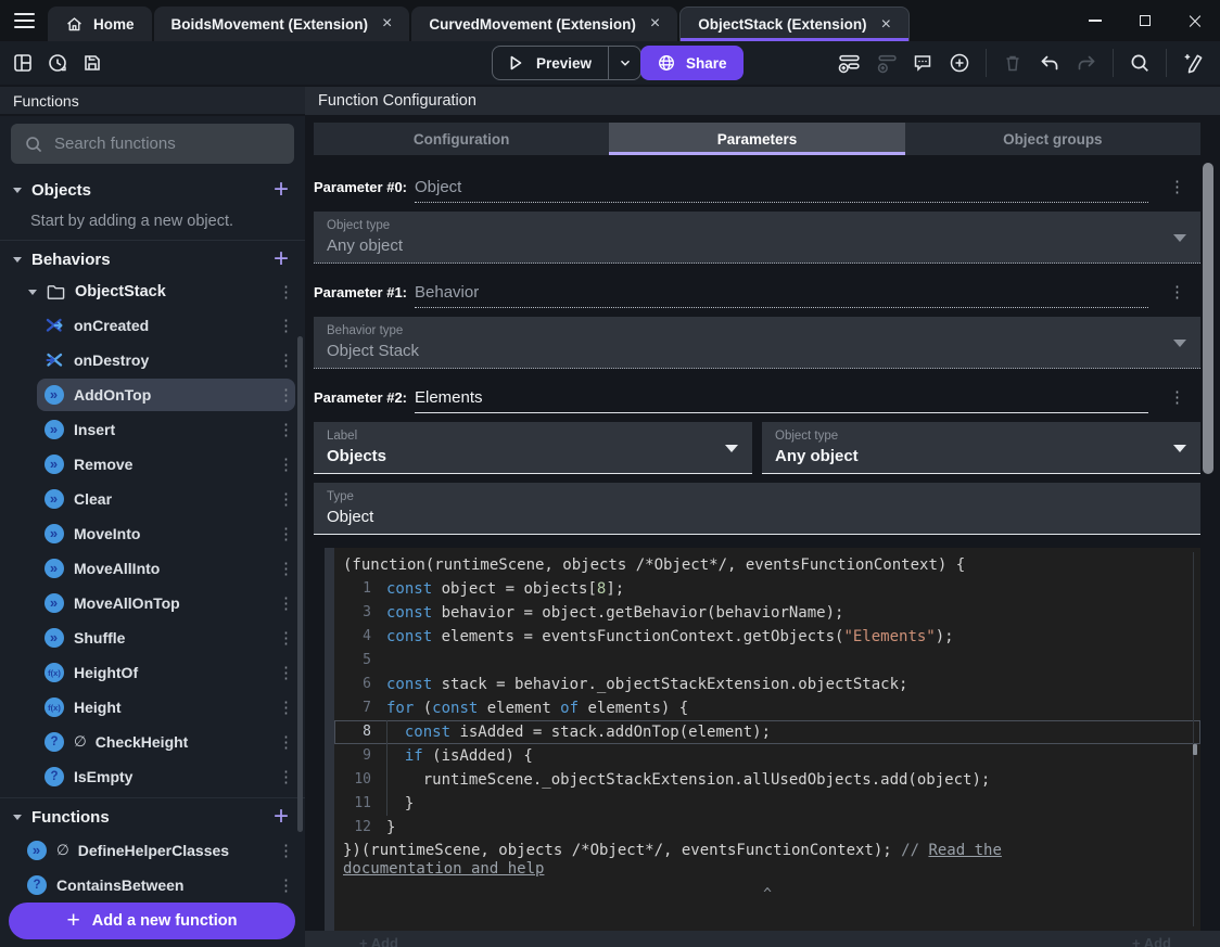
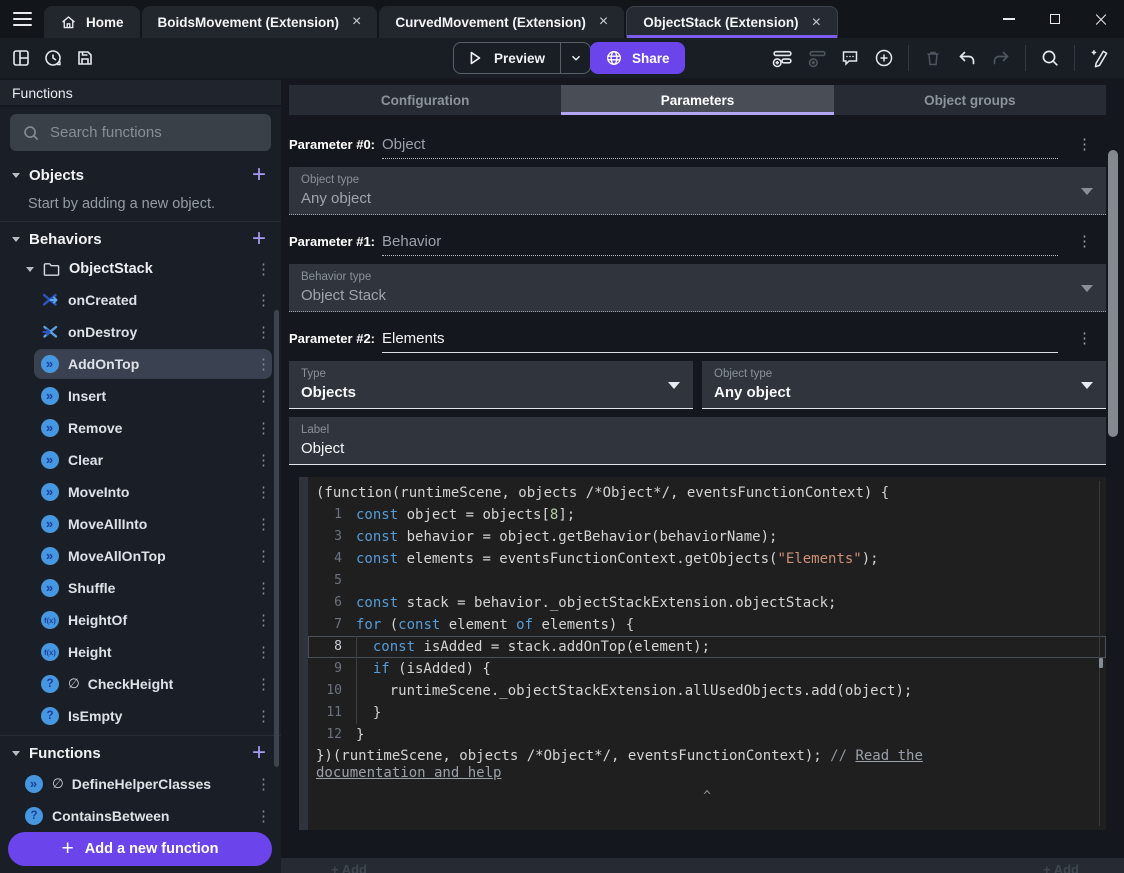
  Home
  BoidsMovement (Extension)
  ×
  CurvedMovement (Extension)
  ×
  ObjectStack (Extension)
  ×
  ×
  Preview
  Share
  Functions
  Search functions
  Objects
  +
  Start by adding a new object.
  Behaviors
  +
  ObjectStack
  ⋮
  onCreated
  ⋮
  onDestroy
  ⋮
  »
  AddOnTop
  ⋮
  »
  Insert
  ⋮
  »
  Remove
  ⋮
  »
  Clear
  ⋮
  »
  MoveInto
  ⋮
  »
  MoveAllInto
  ⋮
  »
  MoveAllOnTop
  ⋮
  »
  Shuffle
  ⋮
  f(x)
  HeightOf
  ⋮
  f(x)
  Height
  ⋮
  ?
  ∅
  CheckHeight
  ⋮
  ?
  IsEmpty
  ⋮
  Functions
  +
  »
  ∅
  DefineHelperClasses
  ⋮
  ?
  ContainsBetween
  ⋮
  +
  Add a new function
- Function Configuration
  Configuration
  Parameters
  Object groups
  Parameter #0:
  Object
  ⋮
  Object type
  Any object
  Parameter #1:
  Behavior
  ⋮
  Behavior type
  Object Stack
  Parameter #2:
  Elements
  ⋮
- Label
+ Type
  Objects
  Object type
  Any object
- Type
+ Label
  Object
  (function(runtimeScene, objects /*Object*/, eventsFunctionContext) {
  1
  const object = objects[8];
  3
  const behavior = object.getBehavior(behaviorName);
  4
  const elements = eventsFunctionContext.getObjects("Elements");
  5
  6
  const stack = behavior._objectStackExtension.objectStack;
  7
  for (const element of elements) {
  8
  const isAdded = stack.addOnTop(element);
  9
  if (isAdded) {
  10
  runtimeScene._objectStackExtension.allUsedObjects.add(object);
  11
  }
  12
  }
  })(runtimeScene, objects /*Object*/, eventsFunctionContext); // Read the
  documentation and help
  ^
  + Add
  + Add
